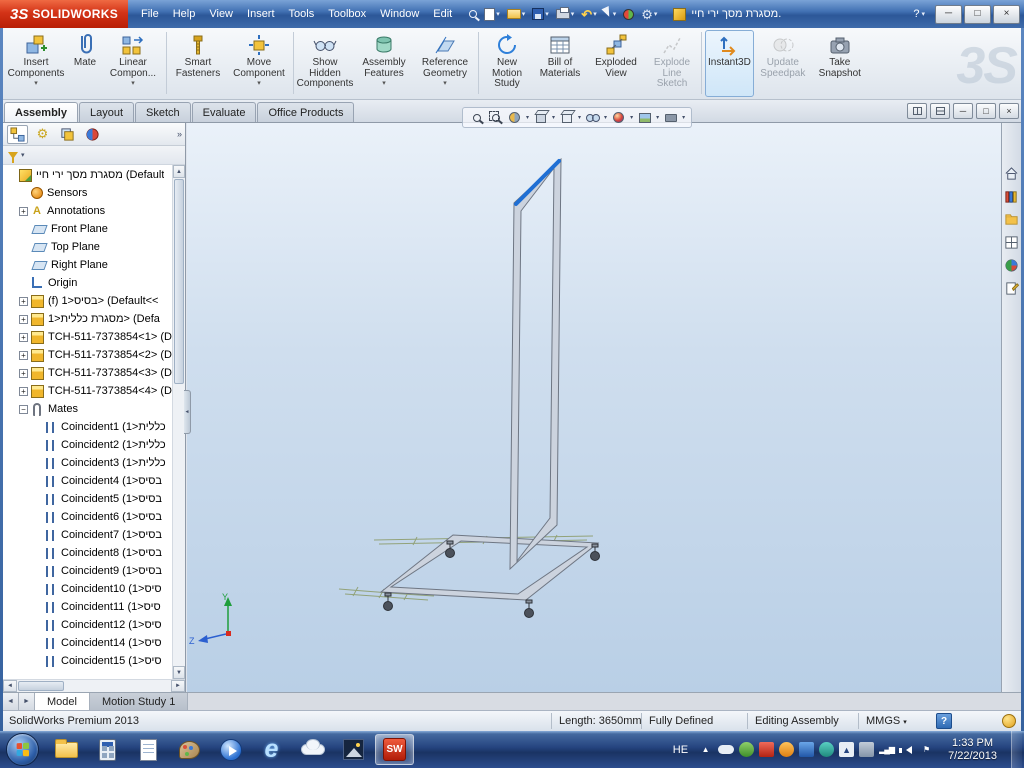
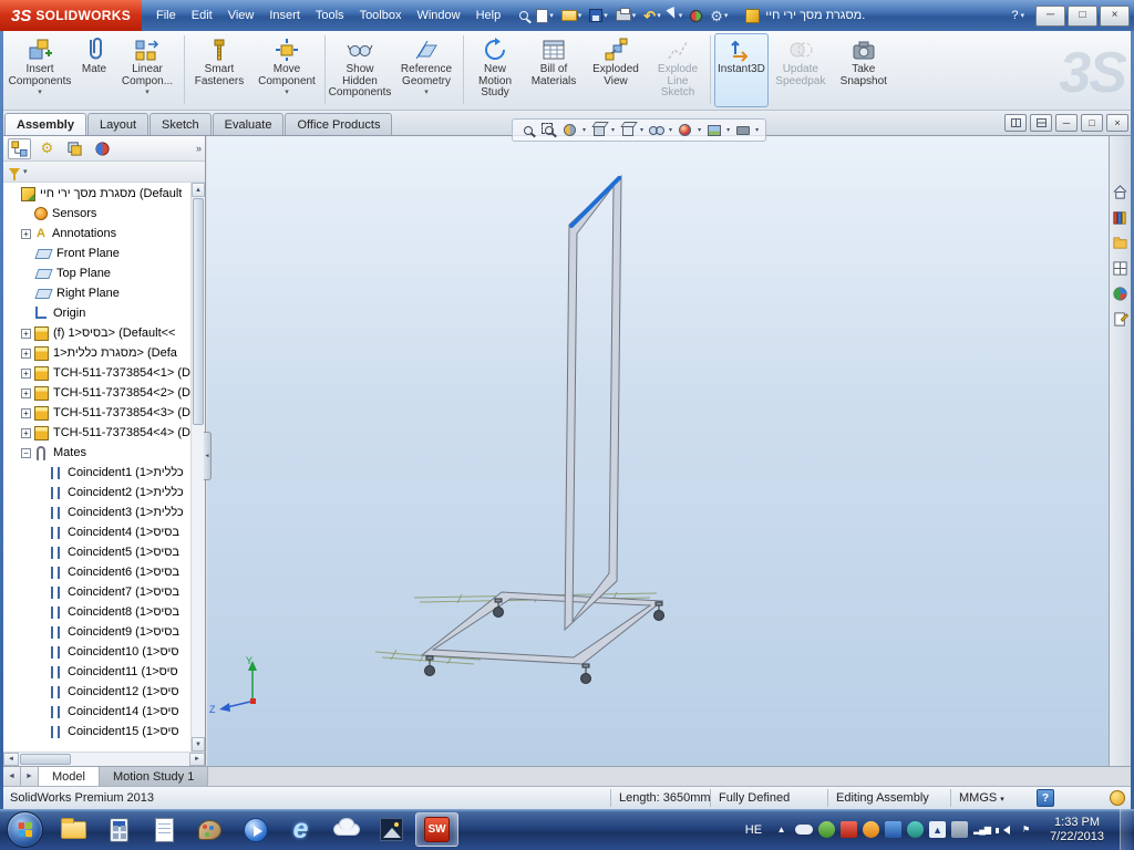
  3S
  SOLIDWORKS
  File
- Help
+ Edit
  View
  Insert
  Tools
  Toolbox
  Window
- Edit
+ Help
  ↶
  ⚙
  מסגרת מסך ירי חיי.
  ?
  ─
  □
  ×
  Insert Components
  Mate
  Linear Compon...
  Smart Fasteners
  Move Component
  Show Hidden Components
- Assembly Features
  Reference Geometry
  New Motion Study
  Bill of Materials
  Exploded View
  Explode Line Sketch
  Instant3D
  Update Speedpak
  Take Snapshot
  3S
  Assembly
  Layout
  Sketch
  Evaluate
  Office Products
  ─
  □
  ×
  ⚙
  »
  מסגרת מסך ירי חיי (Default
  Sensors
  +
  A
  Annotations
  Front Plane
  Top Plane
  Right Plane
  Origin
  +
  (f) 1>בסיס> (Default<<
  +
  1>מסגרת כללית> (Defa
  +
  TCH-511-7373854<1> (D
  +
  TCH-511-7373854<2> (D
  +
  TCH-511-7373854<3> (D
  +
  TCH-511-7373854<4> (D
  −
  Mates
  Coincident1 (1>כללית
  Coincident2 (1>כללית
  Coincident3 (1>כללית
  Coincident4 (1>בסיס
  Coincident5 (1>בסיס
  Coincident6 (1>בסיס
  Coincident7 (1>בסיס
  Coincident8 (1>בסיס
  Coincident9 (1>בסיס
  Coincident10 (1>סיס
  Coincident11 (1>סיס
  Coincident12 (1>סיס
  Coincident14 (1>סיס
  Coincident15 (1>סיס
  Y
  Z
  Model
  Motion Study 1
  SolidWorks Premium 2013
  Length: 3650mm
  Fully Defined
  Editing Assembly
  MMGS
  ?
  e
  SW
  HE
  ▲
  ▲
  ▂▄▆
  ⚑
  1:33 PM
  7/22/2013
